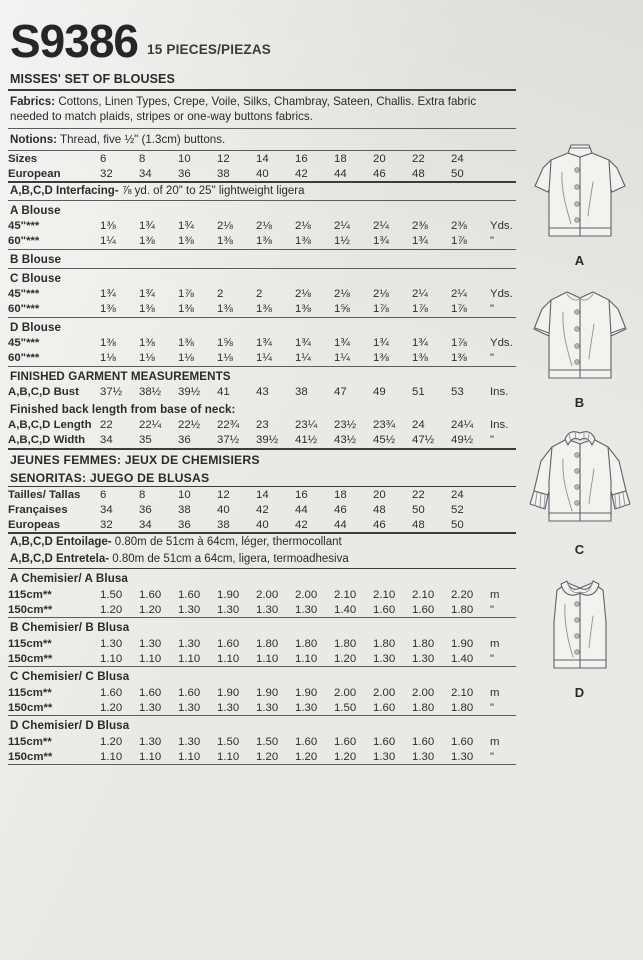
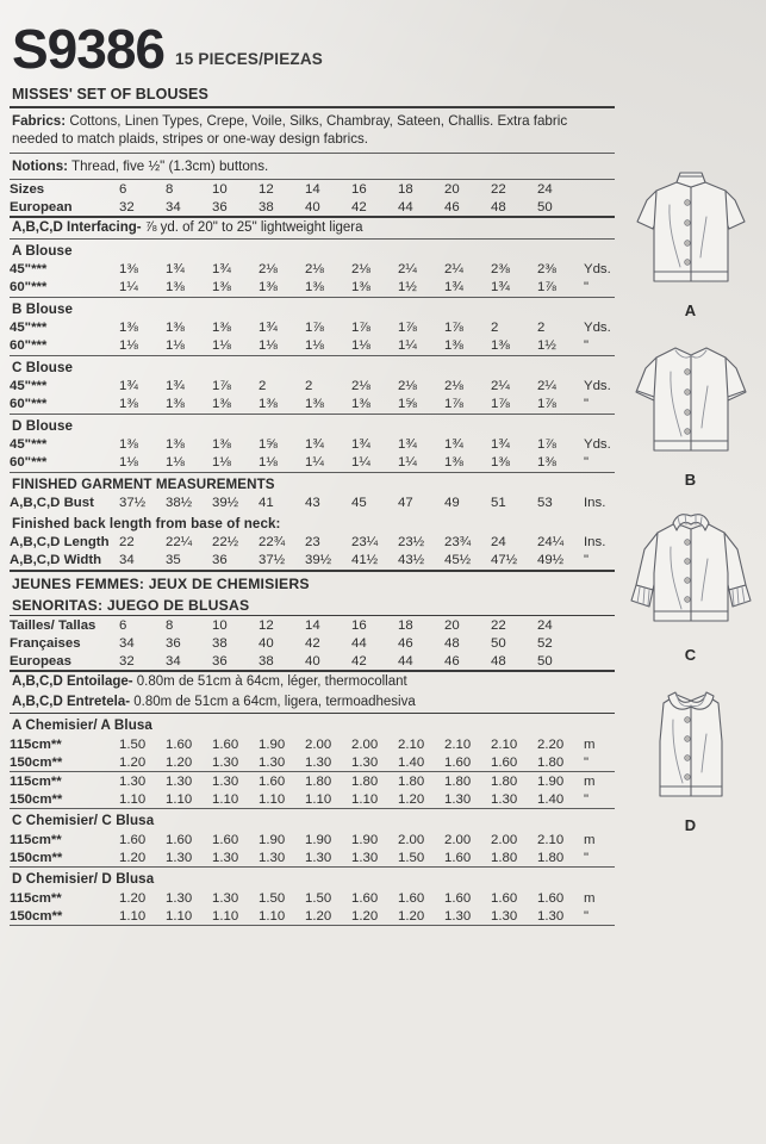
  S9386
  15 PIECES/PIEZAS
  MISSES' SET OF BLOUSES
- Fabrics: Cottons, Linen Types, Crepe, Voile, Silks, Chambray, Sateen, Challis. Extra fabric needed to match plaids, stripes or one-way buttons fabrics.
+ Fabrics: Cottons, Linen Types, Crepe, Voile, Silks, Chambray, Sateen, Challis. Extra fabric needed to match plaids, stripes or one-way design fabrics.
  Notions: Thread, five ½" (1.3cm) buttons.
  Sizes	6	8	10	12	14	16	18	20	22	24
  European	32	34	36	38	40	42	44	46	48	50
  A,B,C,D Interfacing- ⅞ yd. of 20" to 25" lightweight ligera
  A Blouse
  45"***	1⅜	1¾	1¾	2⅛	2⅛	2⅛	2¼	2¼	2⅜	2⅜	Yds.
  60"***	1¼	1⅜	1⅜	1⅜	1⅜	1⅜	1½	1¾	1¾	1⅞	"
  B Blouse
+ 45"***	1⅜	1⅜	1⅜	1¾	1⅞	1⅞	1⅞	1⅞	2	2	Yds.
+ 60"***	1⅛	1⅛	1⅛	1⅛	1⅛	1⅛	1¼	1⅜	1⅜	1½	"
  C Blouse
  45"***	1¾	1¾	1⅞	2	2	2⅛	2⅛	2⅛	2¼	2¼	Yds.
  60"***	1⅜	1⅜	1⅜	1⅜	1⅜	1⅜	1⅝	1⅞	1⅞	1⅞	"
  D Blouse
  45"***	1⅜	1⅜	1⅜	1⅝	1¾	1¾	1¾	1¾	1¾	1⅞	Yds.
  60"***	1⅛	1⅛	1⅛	1⅛	1¼	1¼	1¼	1⅜	1⅜	1⅜	"
  FINISHED GARMENT MEASUREMENTS
- A,B,C,D Bust	37½	38½	39½	41	43	38	47	49	51	53	Ins.
+ A,B,C,D Bust	37½	38½	39½	41	43	45	47	49	51	53	Ins.
  Finished back length from base of neck:
  A,B,C,D Length	22	22¼	22½	22¾	23	23¼	23½	23¾	24	24¼	Ins.
  A,B,C,D Width	34	35	36	37½	39½	41½	43½	45½	47½	49½	"
  JEUNES FEMMES: JEUX DE CHEMISIERS
  SENORITAS: JUEGO DE BLUSAS
  Tailles/ Tallas	6	8	10	12	14	16	18	20	22	24
  Françaises	34	36	38	40	42	44	46	48	50	52
  Europeas	32	34	36	38	40	42	44	46	48	50
  A,B,C,D Entoilage- 0.80m de 51cm à 64cm, léger, thermocollant
  A,B,C,D Entretela- 0.80m de 51cm a 64cm, ligera, termoadhesiva
  A Chemisier/ A Blusa
  115cm**	1.50	1.60	1.60	1.90	2.00	2.00	2.10	2.10	2.10	2.20	m
  150cm**	1.20	1.20	1.30	1.30	1.30	1.30	1.40	1.60	1.60	1.80	"
- B Chemisier/ B Blusa
  115cm**	1.30	1.30	1.30	1.60	1.80	1.80	1.80	1.80	1.80	1.90	m
  150cm**	1.10	1.10	1.10	1.10	1.10	1.10	1.20	1.30	1.30	1.40	"
  C Chemisier/ C Blusa
  115cm**	1.60	1.60	1.60	1.90	1.90	1.90	2.00	2.00	2.00	2.10	m
  150cm**	1.20	1.30	1.30	1.30	1.30	1.30	1.50	1.60	1.80	1.80	"
  D Chemisier/ D Blusa
  115cm**	1.20	1.30	1.30	1.50	1.50	1.60	1.60	1.60	1.60	1.60	m
  150cm**	1.10	1.10	1.10	1.10	1.20	1.20	1.20	1.30	1.30	1.30	"
  A
  B
  C
  D
